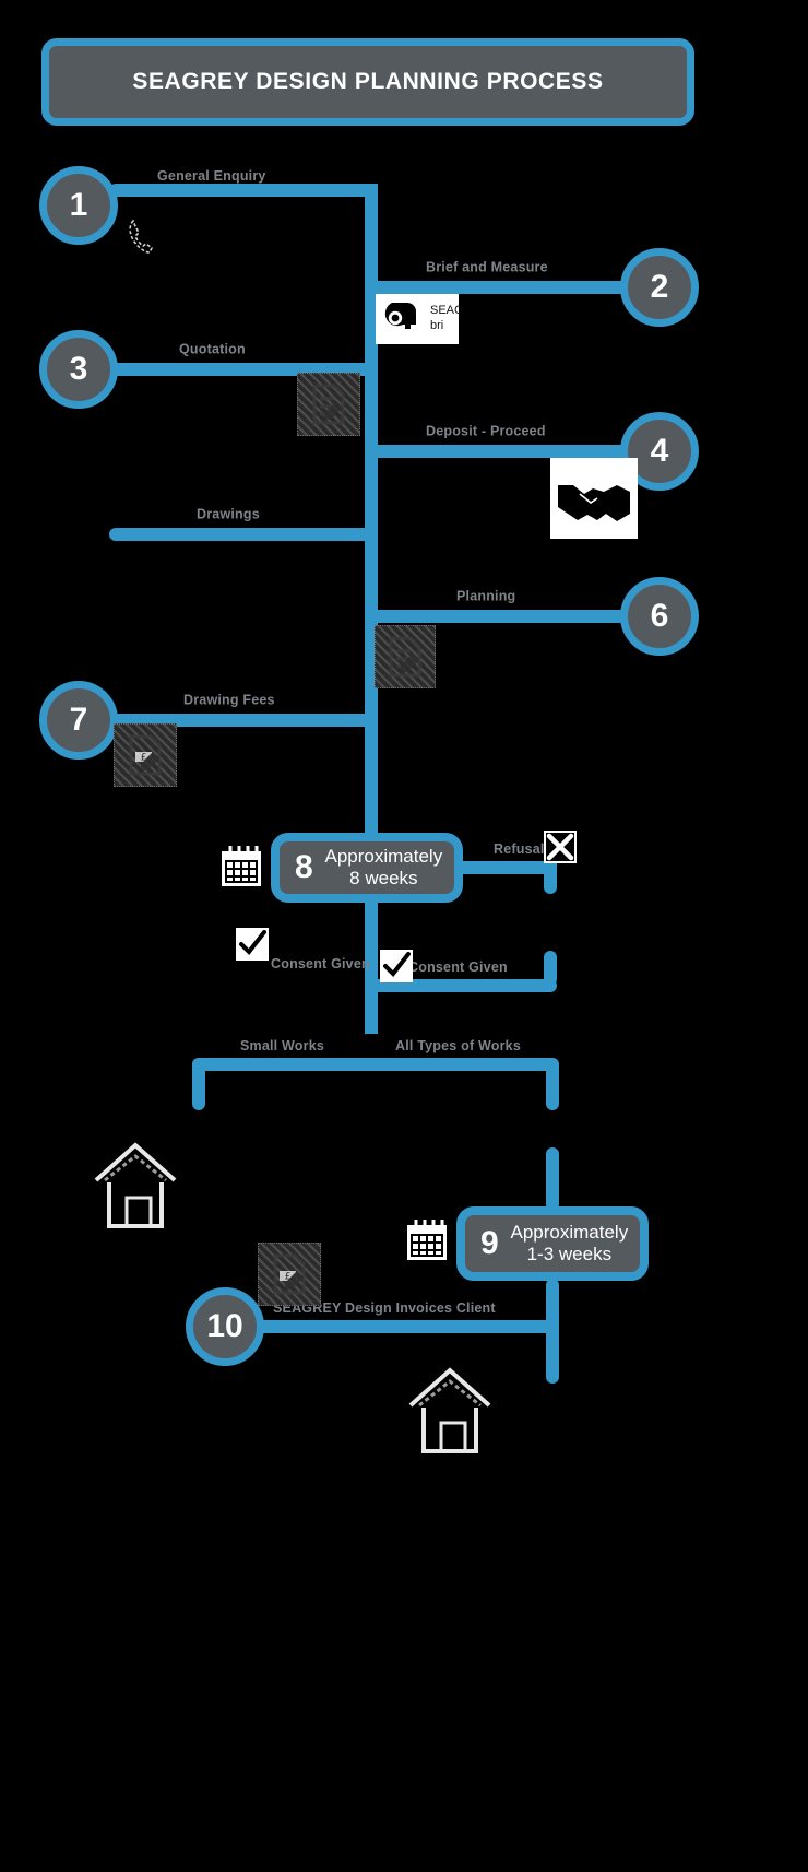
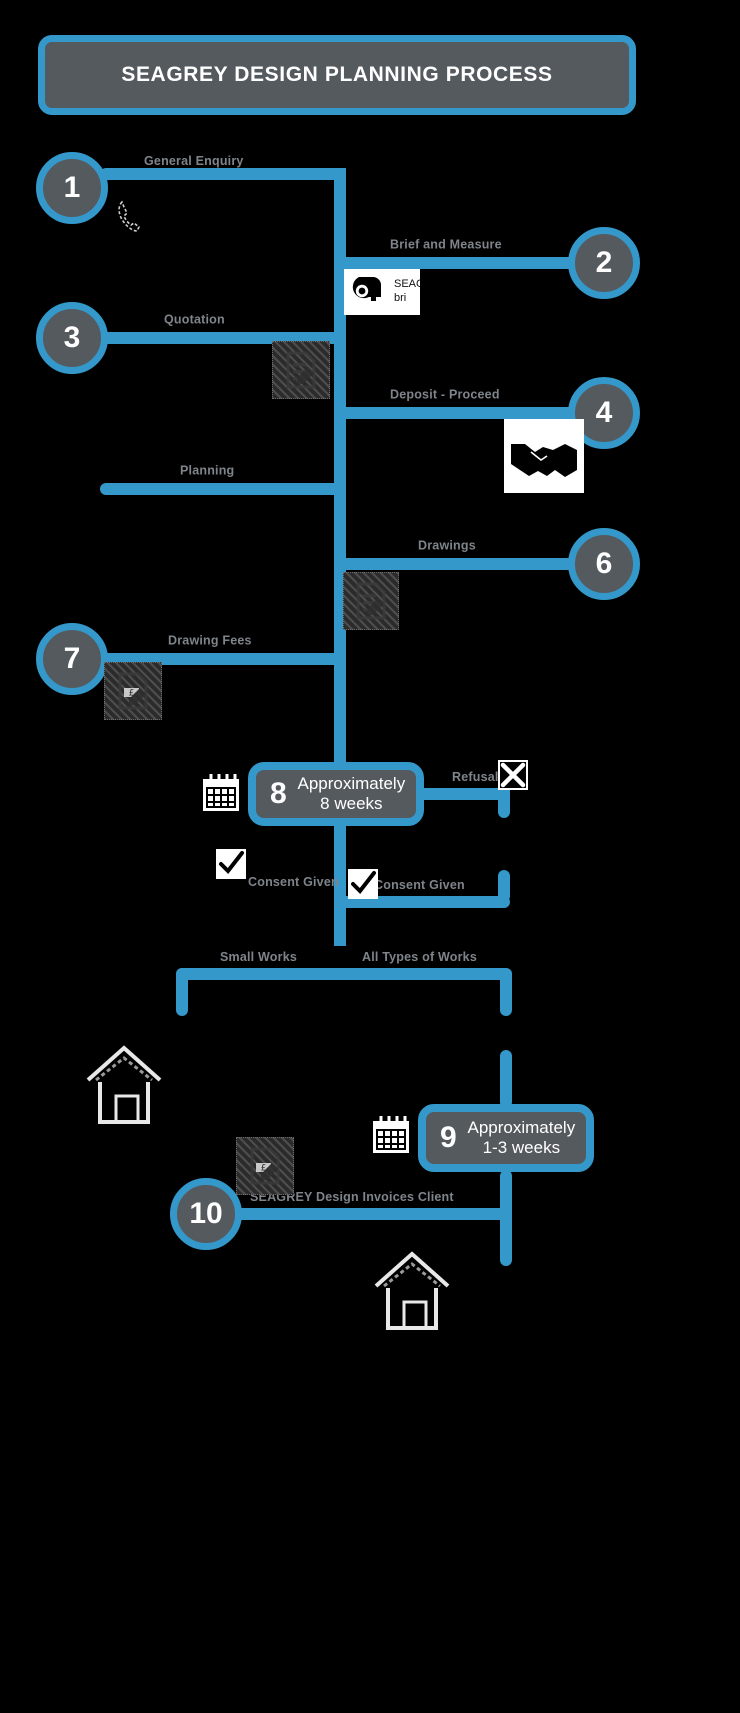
  SEAGREY DESIGN PLANNING PROCESS
  1
  General Enquiry
  2
  Brief and Measure
  SEA
  bri
  3
  Quotation
  4
  Deposit - Proceed
- Drawings
+ Planning
  6
- Planning
+ Drawings
  7
  Drawing Fees
  £
  8
  Approximately
  8 weeks
  Refusal
  Consent Given
  Consent Given
  Small Works
  All Types of Works
  9
  Approximately
  1-3 weeks
  10
  SEAGREY Design Invoices Client
  £
